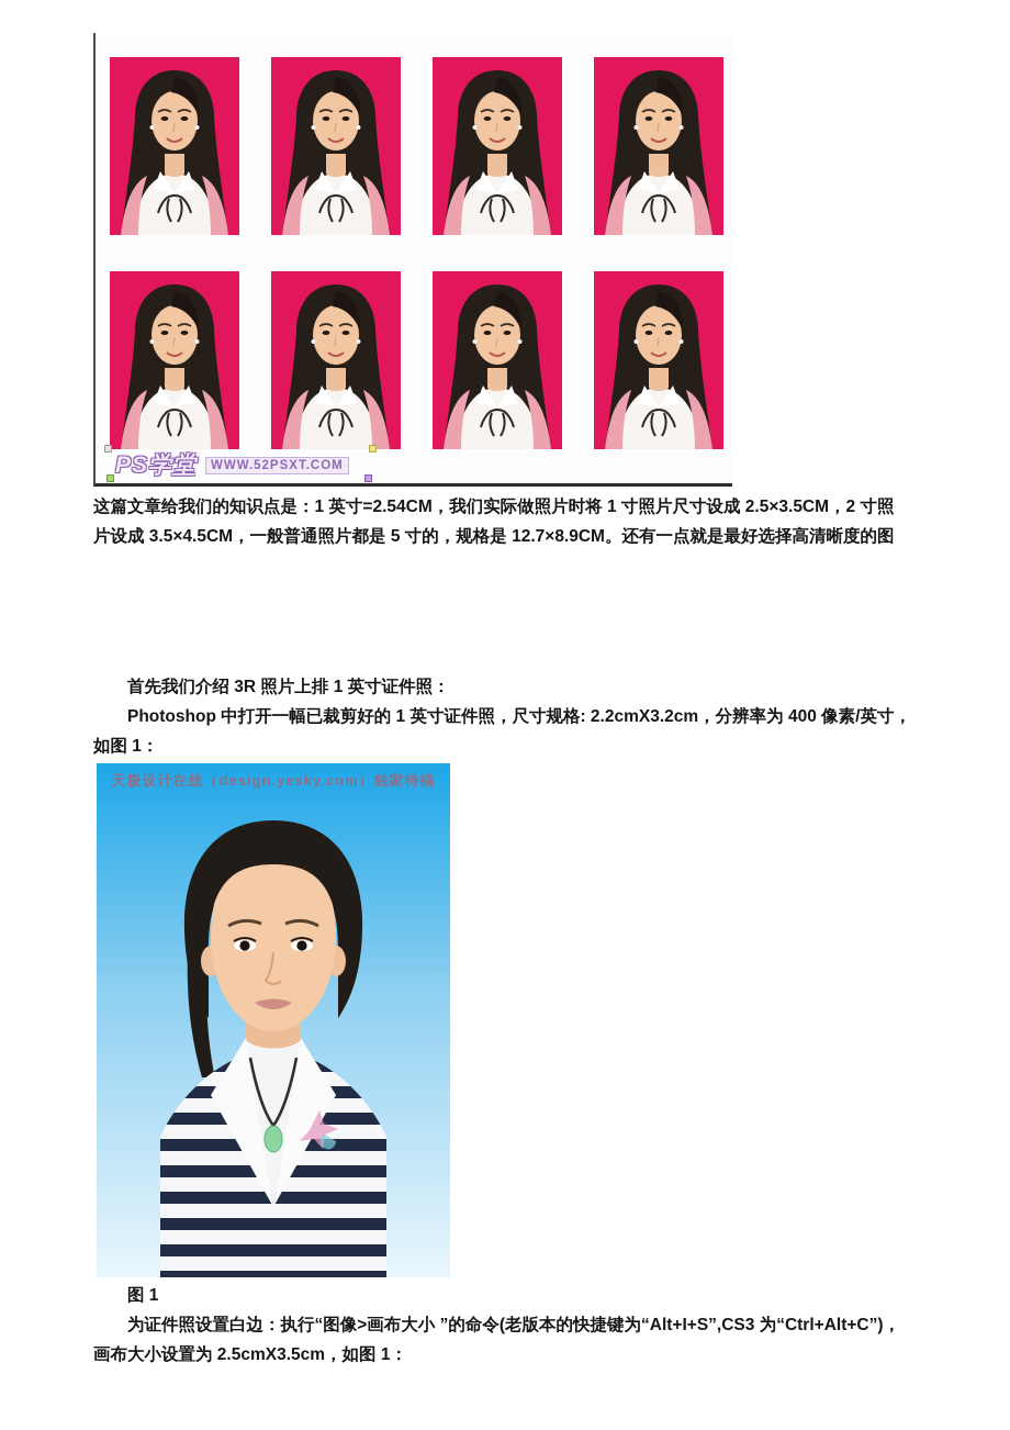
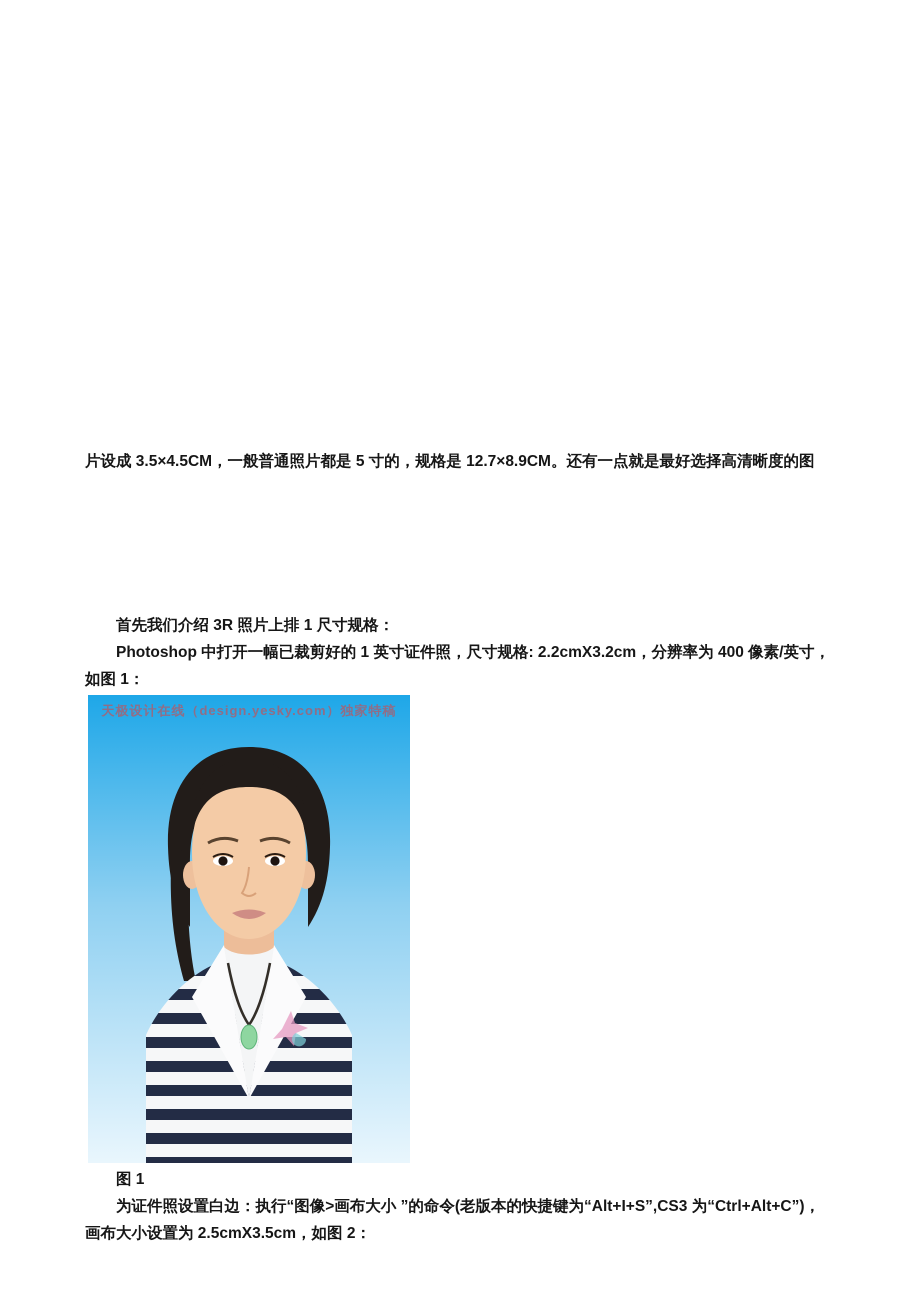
- PS学堂
- WWW.52PSXT.COM
- 这篇文章给我们的知识点是：1 英寸=2.54CM，我们实际做照片时将 1 寸照片尺寸设成 2.5×3.5CM，2 寸照
  片设成 3.5×4.5CM，一般普通照片都是 5 寸的，规格是 12.7×8.9CM。还有一点就是最好选择高清晰度的图
- 首先我们介绍 3R 照片上排 1 英寸证件照：
+ 首先我们介绍 3R 照片上排 1 尺寸规格：
  Photoshop 中打开一幅已裁剪好的 1 英寸证件照，尺寸规格: 2.2cmX3.2cm，分辨率为 400 像素/英寸，
  如图 1：
  天极设计在线（design.yesky.com）独家特稿
  图 1
  为证件照设置白边：执行“图像>画布大小 ”的命令(老版本的快捷键为“Alt+I+S”,CS3 为“Ctrl+Alt+C”)，
- 画布大小设置为 2.5cmX3.5cm，如图 1：
+ 画布大小设置为 2.5cmX3.5cm，如图 2：
